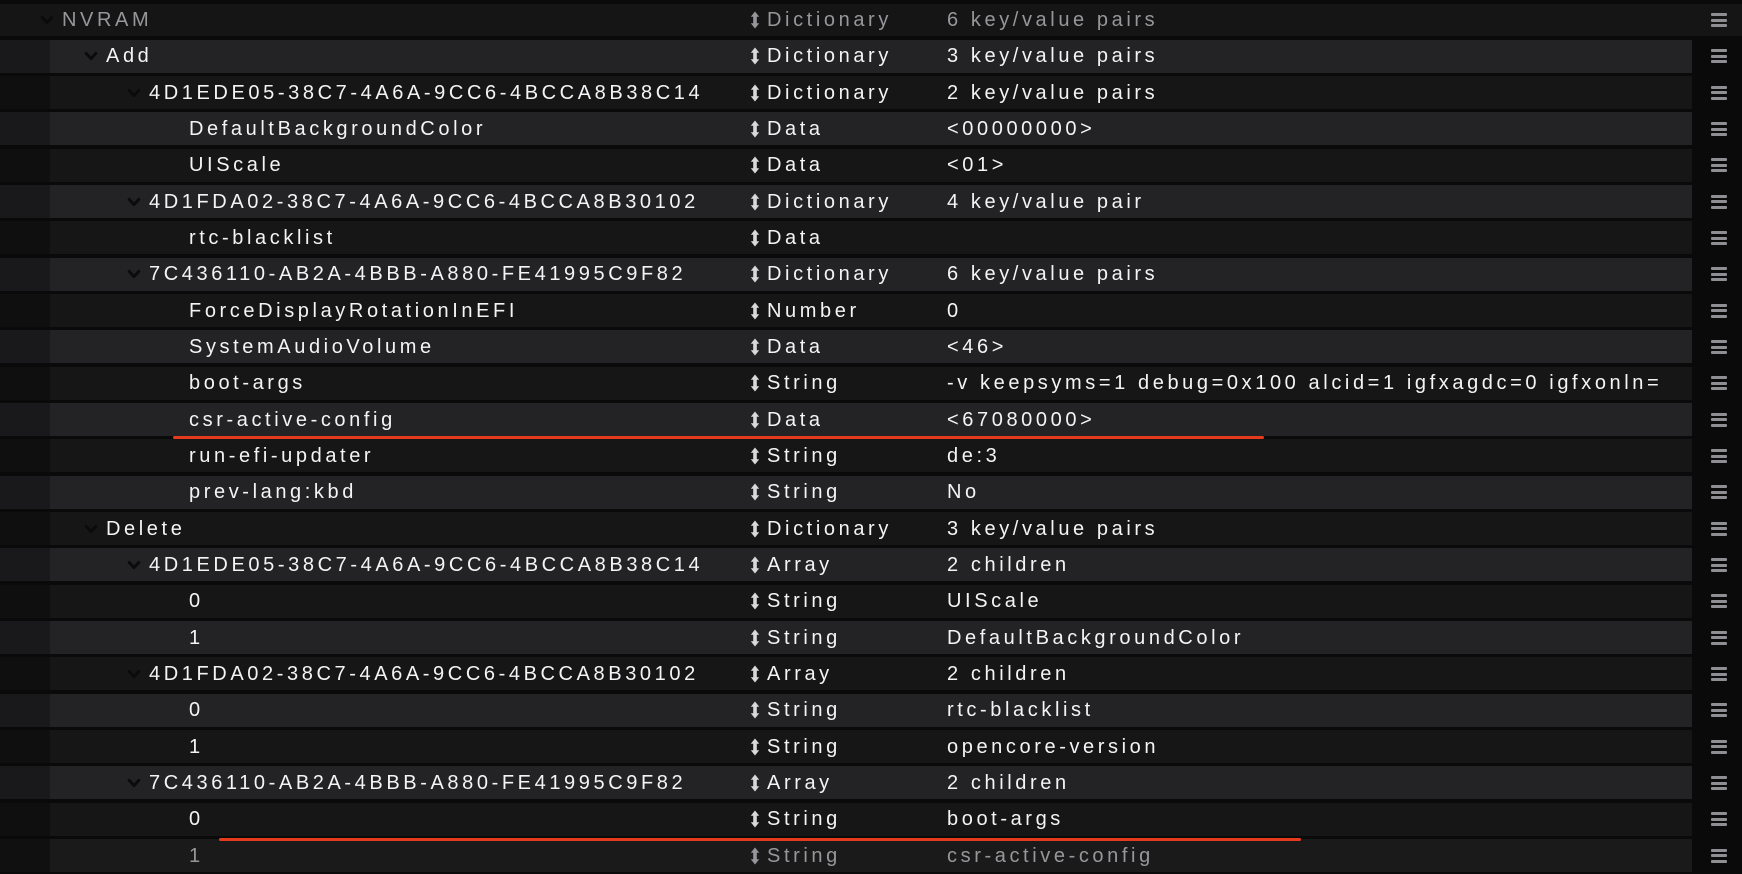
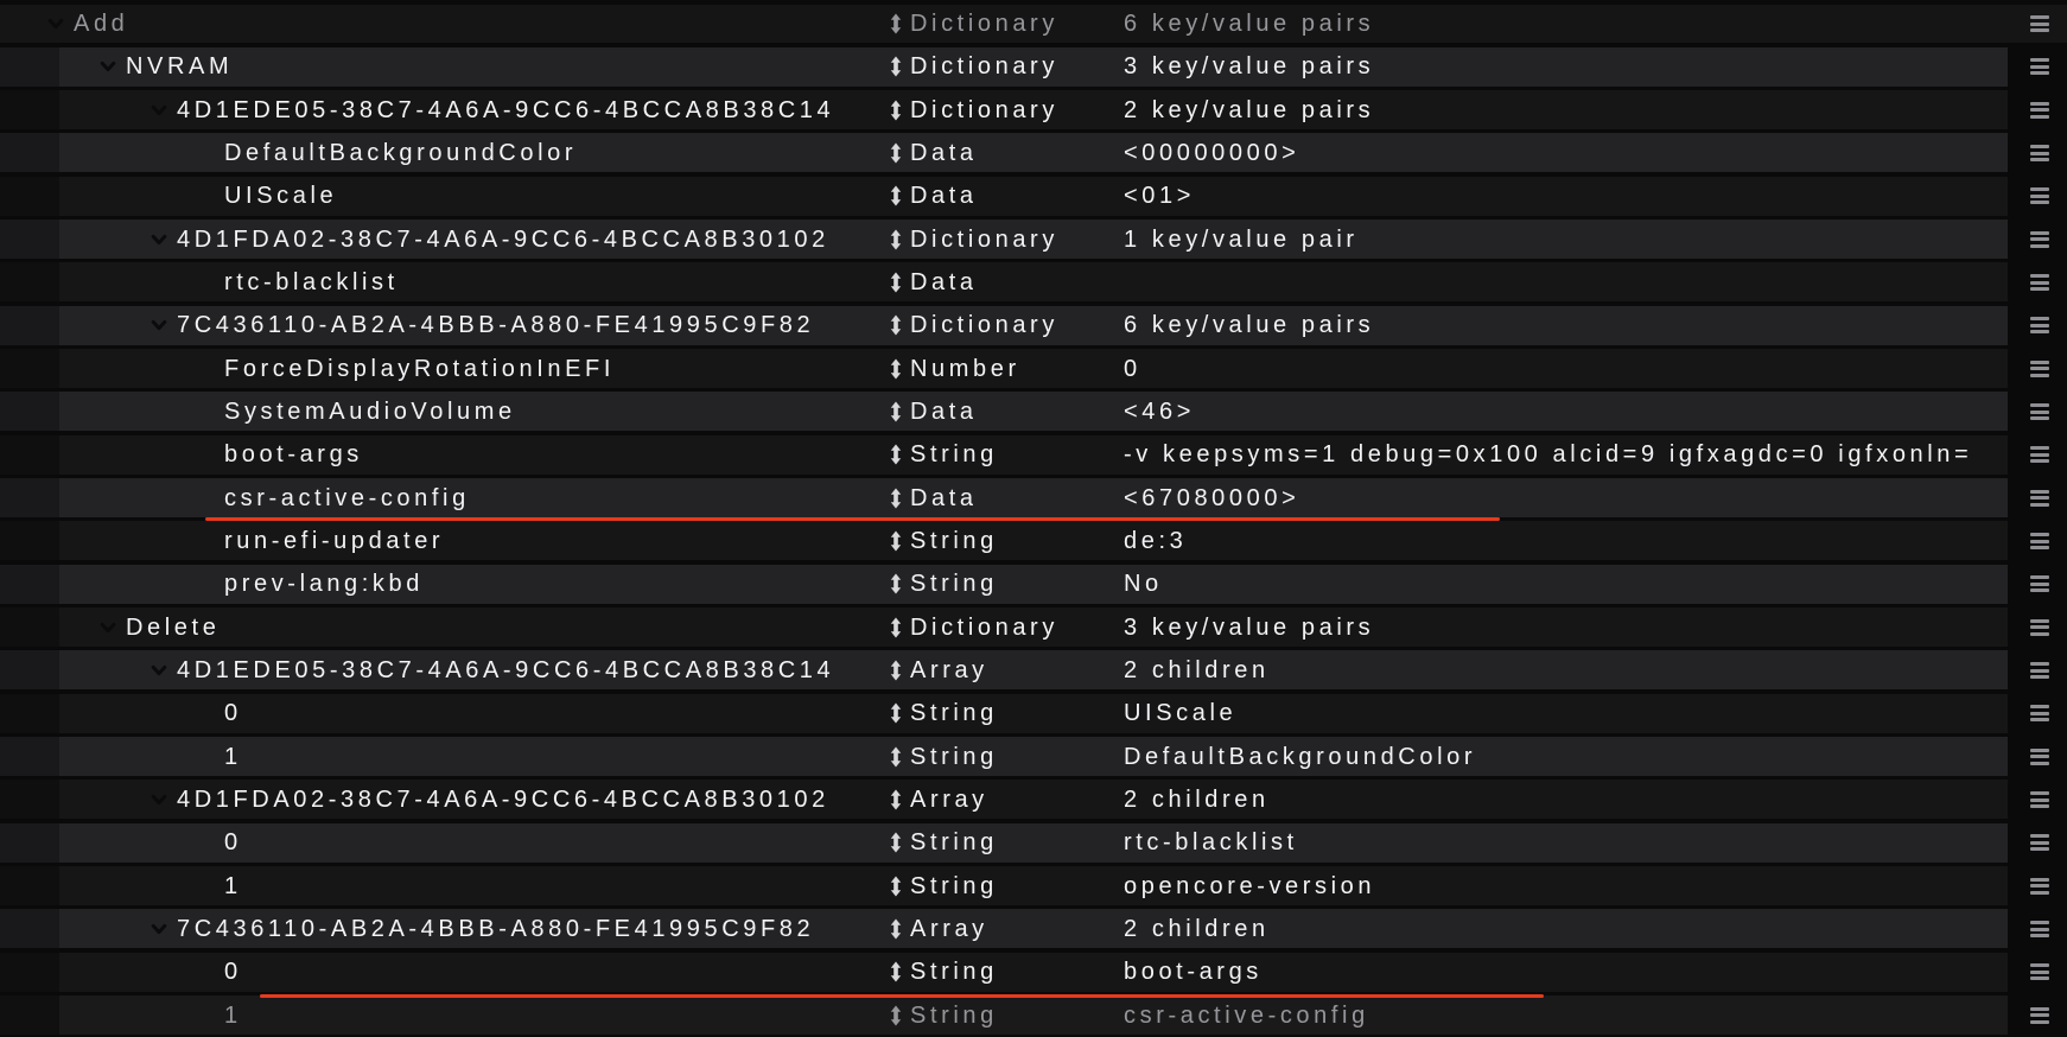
- NVRAM
+ Add
  Dictionary
  6 key/value pairs
- Add
+ NVRAM
  Dictionary
  3 key/value pairs
  4D1EDE05-38C7-4A6A-9CC6-4BCCA8B38C14
  Dictionary
  2 key/value pairs
  DefaultBackgroundColor
  Data
  <00000000>
  UIScale
  Data
  <01>
  4D1FDA02-38C7-4A6A-9CC6-4BCCA8B30102
  Dictionary
- 4 key/value pair
+ 1 key/value pair
  rtc-blacklist
  Data
  7C436110-AB2A-4BBB-A880-FE41995C9F82
  Dictionary
  6 key/value pairs
  ForceDisplayRotationInEFI
  Number
  0
  SystemAudioVolume
  Data
  <46>
  boot-args
  String
- -v keepsyms=1 debug=0x100 alcid=1 igfxagdc=0 igfxonln=
+ -v keepsyms=1 debug=0x100 alcid=9 igfxagdc=0 igfxonln=
  csr-active-config
  Data
  <67080000>
  run-efi-updater
  String
  de:3
  prev-lang:kbd
  String
  No
  Delete
  Dictionary
  3 key/value pairs
  4D1EDE05-38C7-4A6A-9CC6-4BCCA8B38C14
  Array
  2 children
  0
  String
  UIScale
  1
  String
  DefaultBackgroundColor
  4D1FDA02-38C7-4A6A-9CC6-4BCCA8B30102
  Array
  2 children
  0
  String
  rtc-blacklist
  1
  String
  opencore-version
  7C436110-AB2A-4BBB-A880-FE41995C9F82
  Array
  2 children
  0
  String
  boot-args
  1
  String
  csr-active-config
